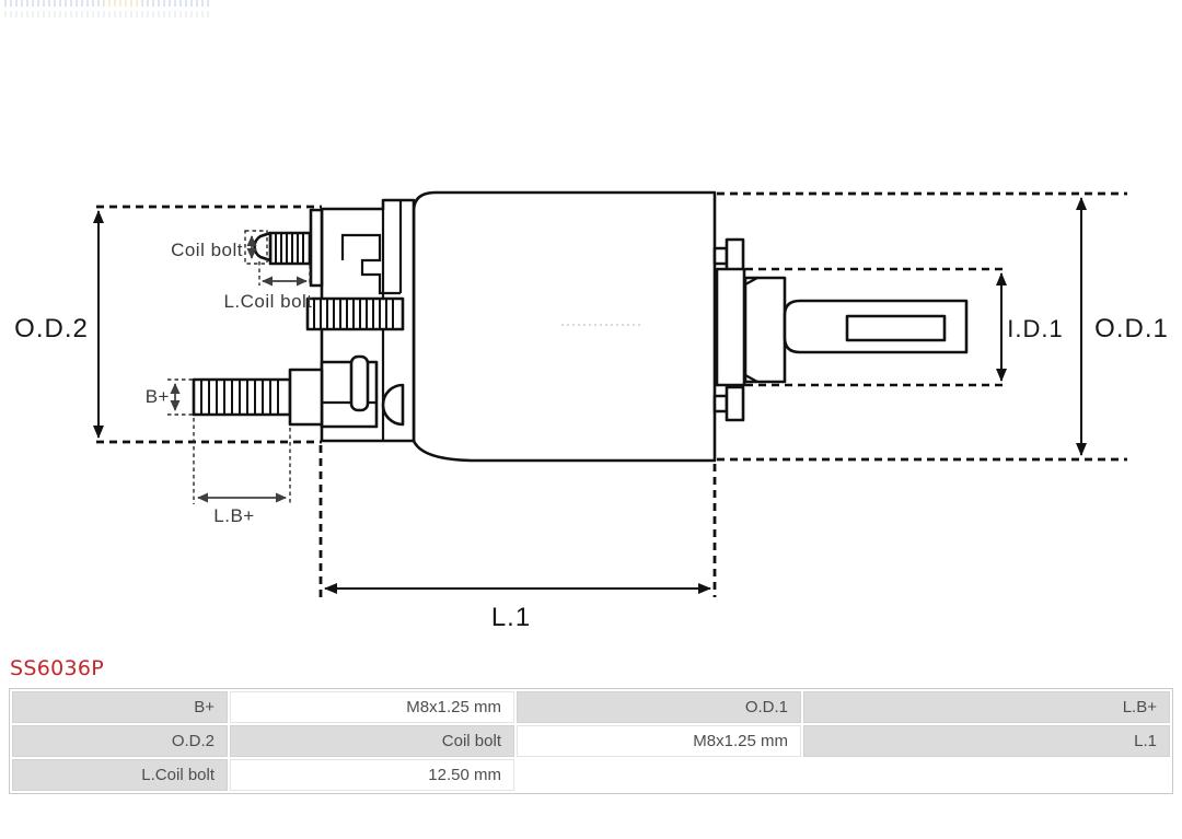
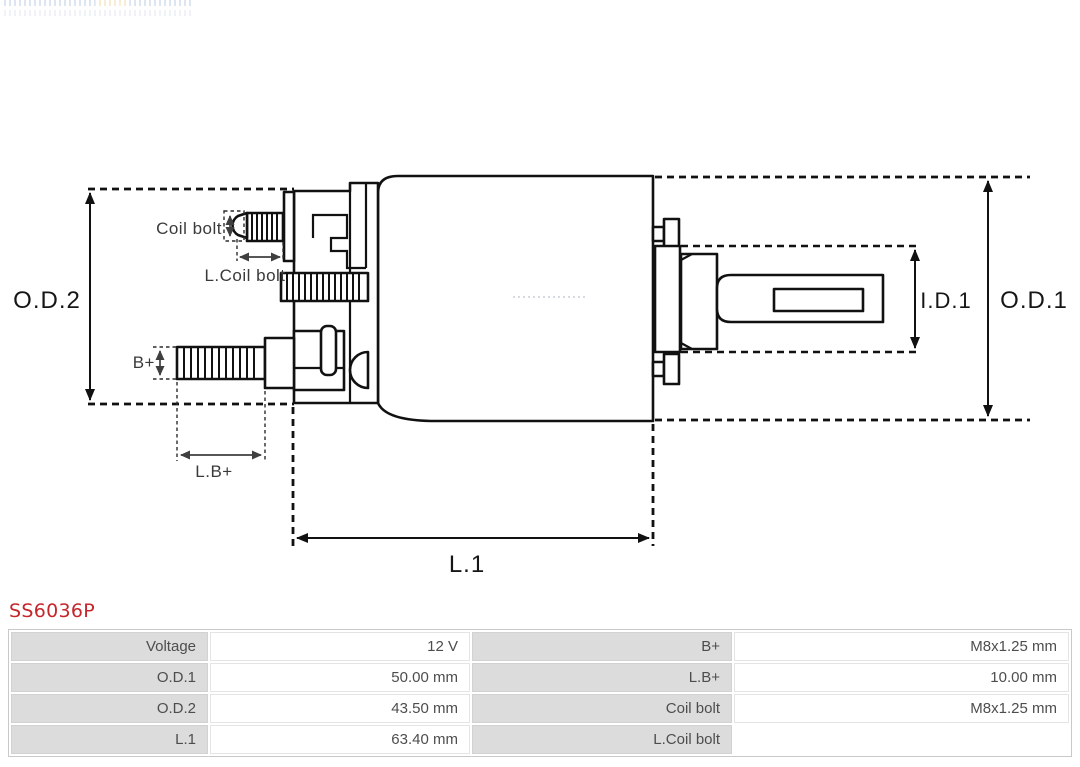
  O.D.2
  O.D.1
  I.D.1
  L.1
  Coil bolt
  L.Coil bolt
  B+
  L.B+
  SS6036P
+ Voltage
+ 12 V
  B+
  M8x1.25 mm
  O.D.1
+ 50.00 mm
  L.B+
+ 10.00 mm
  O.D.2
+ 43.50 mm
  Coil bolt
  M8x1.25 mm
  L.1
+ 63.40 mm
  L.Coil bolt
- 12.50 mm
